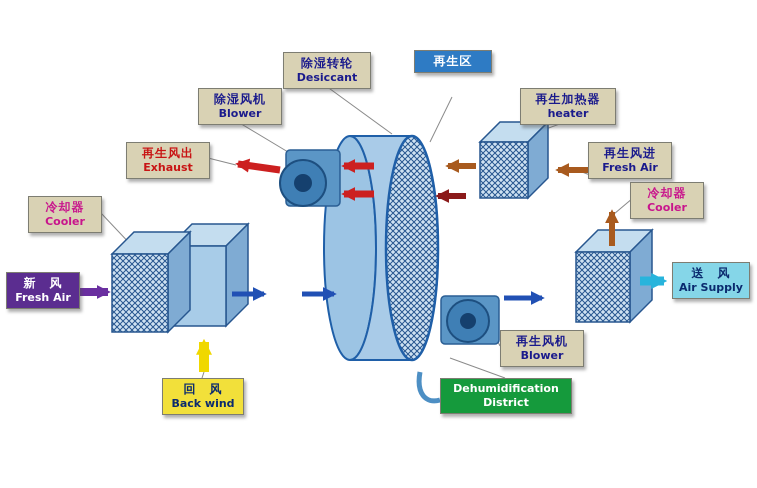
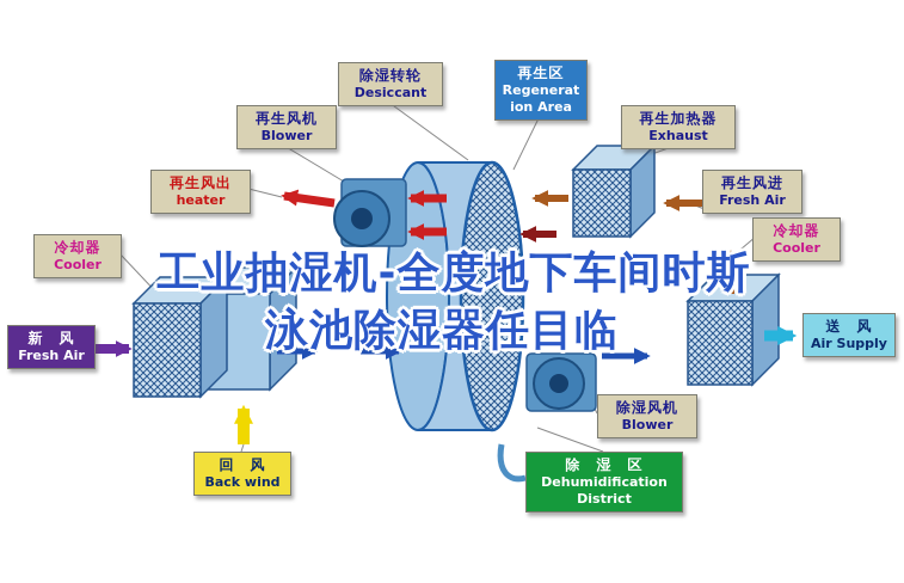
- 除湿风机
+ 再生风机
  Blower
  除湿转轮
  Desiccant
  再生区
+ Regeneration Area
  再生加热器
- heater
+ Exhaust
  再生风出
- Exhaust
+ heater
  冷却器
  Cooler
  再生风进
  Fresh Air
  冷却器
  Cooler
  新 风
  Fresh Air
  送 风
  Air Supply
  回 风
  Back wind
- 再生风机
+ 除湿风机
  Blower
+ 除 湿 区
  Dehumidification District
+ 工业抽湿机-全度地下车间时斯
+ 泳池除湿器任目临
